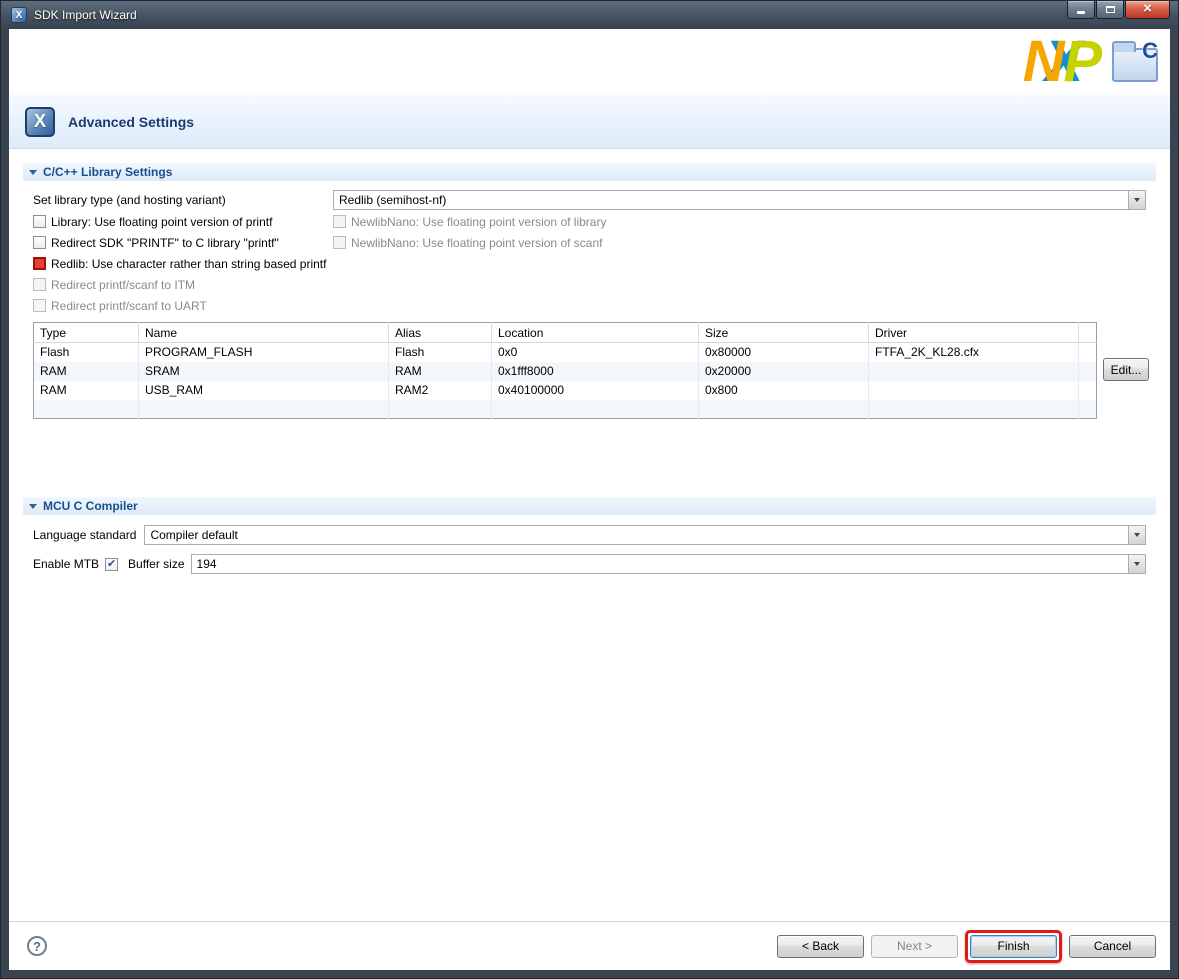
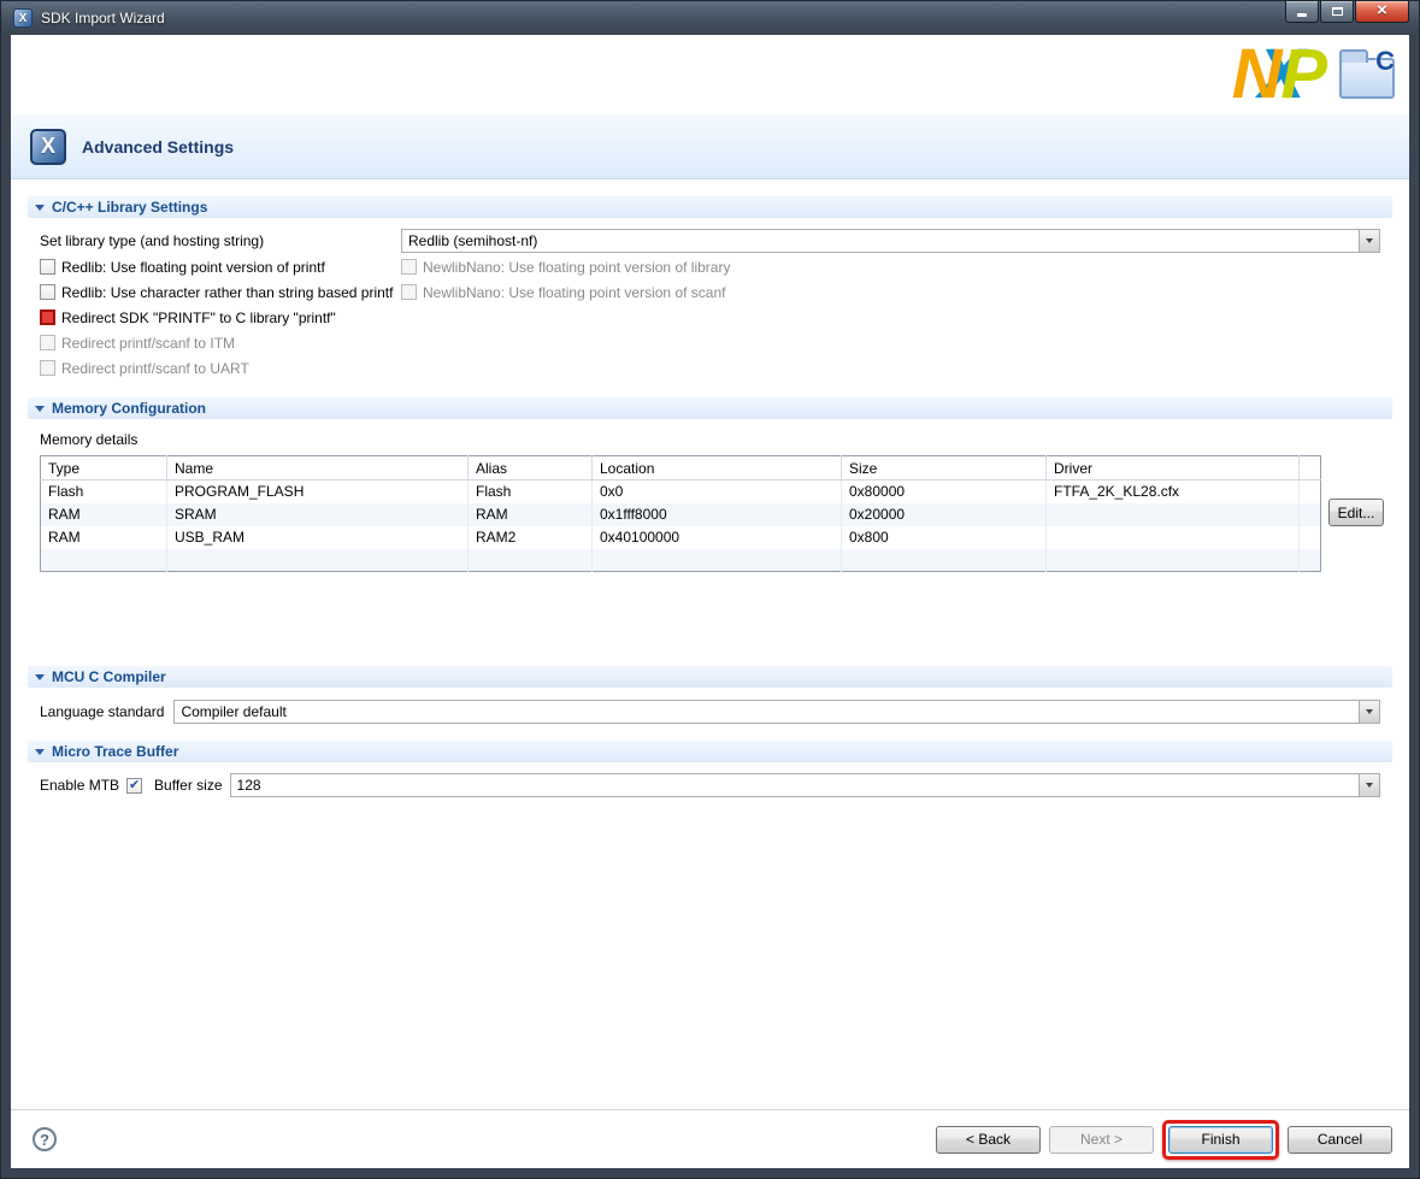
  X
  SDK Import Wizard
  ×
  N
  X
  P
  C
  X
  Advanced Settings
  C/C++ Library Settings
- Set library type (and hosting variant)
+ Set library type (and hosting string)
  Redlib (semihost-nf)
- Library: Use floating point version of printf
+ Redlib: Use floating point version of printf
  NewlibNano: Use floating point version of library
- Redirect SDK "PRINTF" to C library "printf"
+ Redlib: Use character rather than string based printf
  NewlibNano: Use floating point version of scanf
- Redlib: Use character rather than string based printf
+ Redirect SDK "PRINTF" to C library "printf"
  Redirect printf/scanf to ITM
  Redirect printf/scanf to UART
+ Memory Configuration
+ Memory details
  Type	Name	Alias	Location	Size	Driver
  Flash	PROGRAM_FLASH	Flash	0x0	0x80000	FTFA_2K_KL28.cfx
  RAM	SRAM	RAM	0x1fff8000	0x20000
  RAM	USB_RAM	RAM2	0x40100000	0x800
  Edit...
  MCU C Compiler
  Language standard
  Compiler default
+ Micro Trace Buffer
  Enable MTB
  Buffer size
- 194
+ 128
  ?
  < Back
  Next >
  Finish
  Cancel
